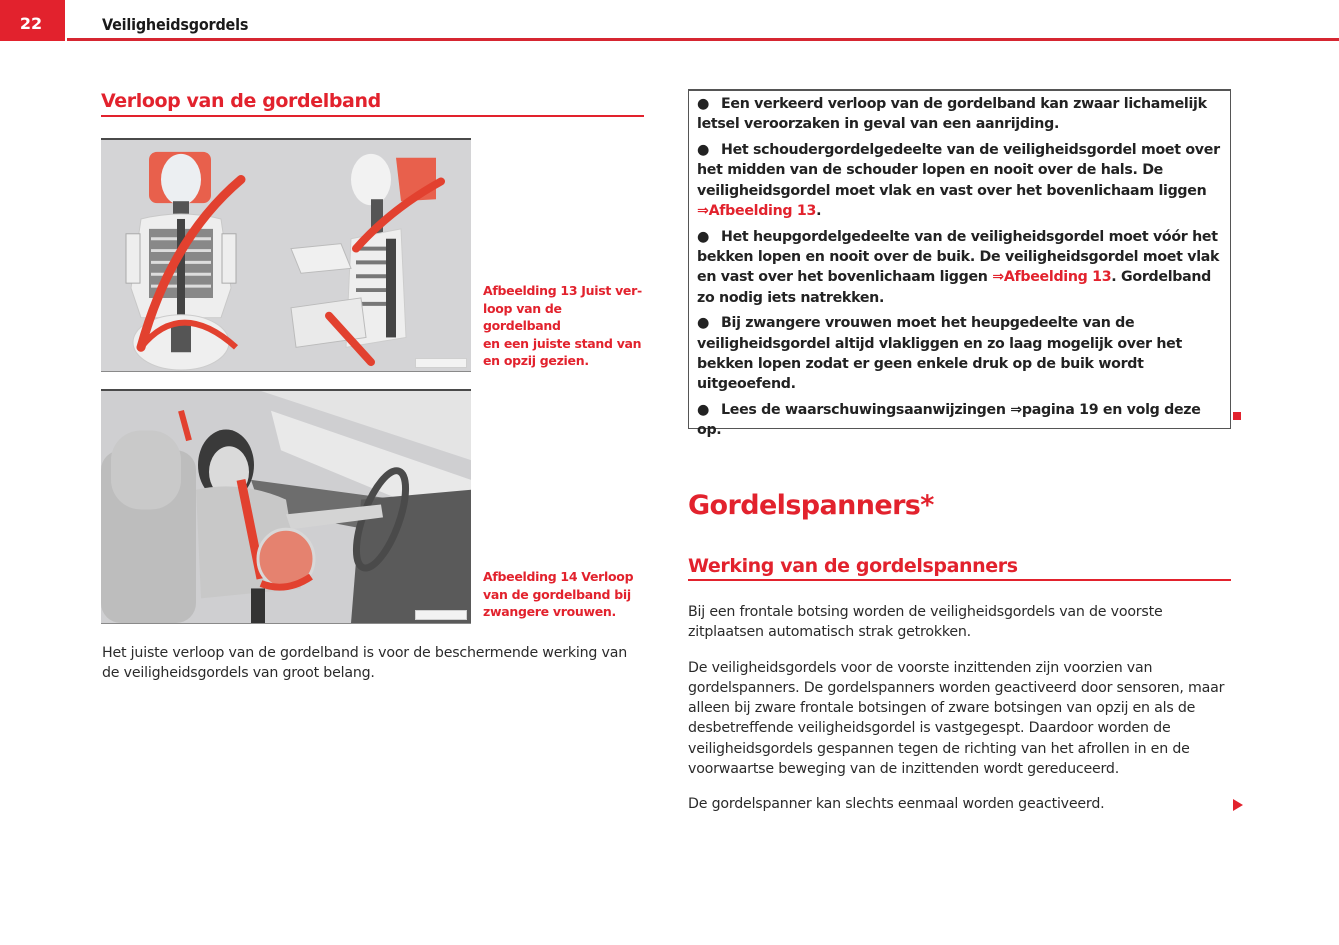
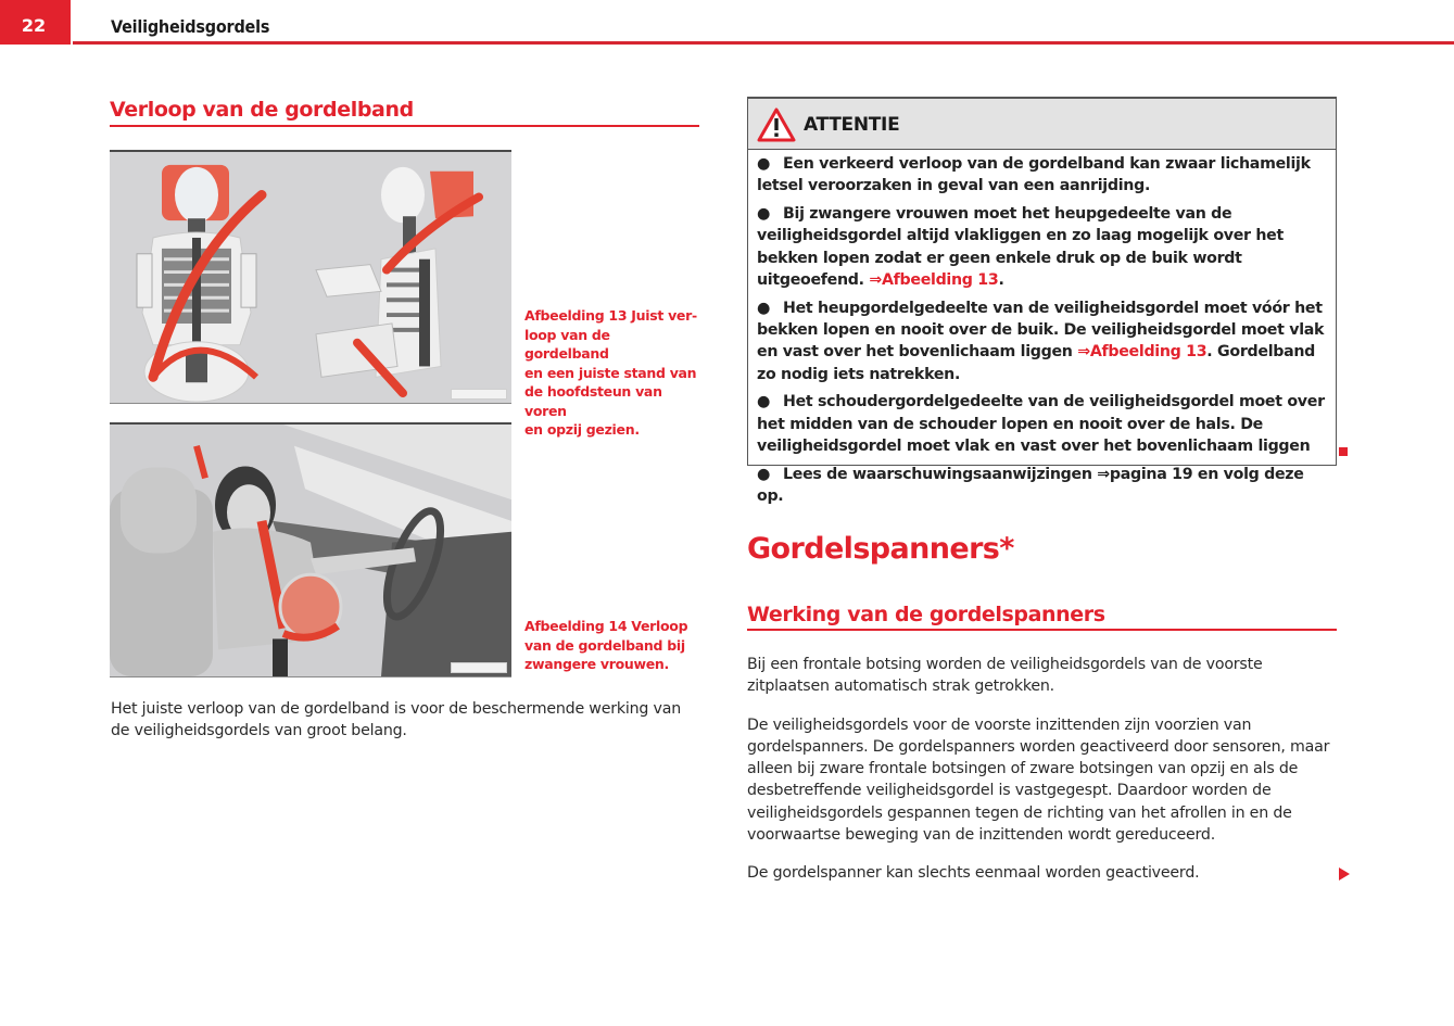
  22
  Veiligheidsgordels
  Verloop van de gordelband
  Afbeelding 13 Juist ver-
  loop van de gordelband
  en een juiste stand van
+ de hoofdsteun van voren
  en opzij gezien.
  Afbeelding 14 Verloop
  van de gordelband bij
  zwangere vrouwen.
  Het juiste verloop van de gordelband is voor de beschermende werking van de veiligheidsgordels van groot belang.
+ ATTENTIE
  ● Een verkeerd verloop van de gordelband kan zwaar lichamelijk letsel veroorzaken in geval van een aanrijding.
- ● Het schoudergordelgedeelte van de veiligheidsgordel moet over het midden van de schouder lopen en nooit over de hals. De veiligheidsgordel moet vlak en vast over het bovenlichaam liggen ⇒Afbeelding 13.
+ ● Bij zwangere vrouwen moet het heupgedeelte van de veiligheidsgordel altijd vlakliggen en zo laag mogelijk over het bekken lopen zodat er geen enkele druk op de buik wordt uitgeoefend. ⇒Afbeelding 13.
  ● Het heupgordelgedeelte van de veiligheidsgordel moet vóór het bekken lopen en nooit over de buik. De veiligheidsgordel moet vlak en vast over het bovenlichaam liggen ⇒Afbeelding 13. Gordelband zo nodig iets natrekken.
- ● Bij zwangere vrouwen moet het heupgedeelte van de veiligheidsgordel altijd vlakliggen en zo laag mogelijk over het bekken lopen zodat er geen enkele druk op de buik wordt uitgeoefend.
+ ● Het schoudergordelgedeelte van de veiligheidsgordel moet over het midden van de schouder lopen en nooit over de hals. De veiligheidsgordel moet vlak en vast over het bovenlichaam liggen
  ● Lees de waarschuwingsaanwijzingen ⇒pagina 19 en volg deze op.
  Gordelspanners*
  Werking van de gordelspanners
  Bij een frontale botsing worden de veiligheidsgordels van de voorste zitplaatsen automatisch strak getrokken.
  De veiligheidsgordels voor de voorste inzittenden zijn voorzien van gordelspanners. De gordelspanners worden geactiveerd door sensoren, maar alleen bij zware frontale botsingen of zware botsingen van opzij en als de desbetreffende veiligheidsgordel is vastgegespt. Daardoor worden de veiligheidsgordels gespannen tegen de richting van het afrollen in en de voorwaartse beweging van de inzittenden wordt gereduceerd.
  De gordelspanner kan slechts eenmaal worden geactiveerd.
